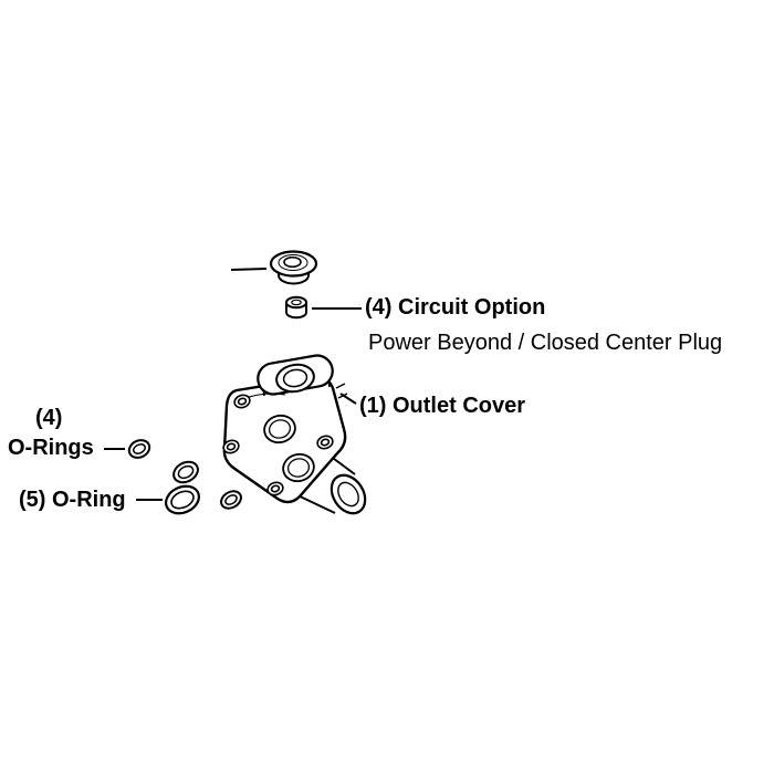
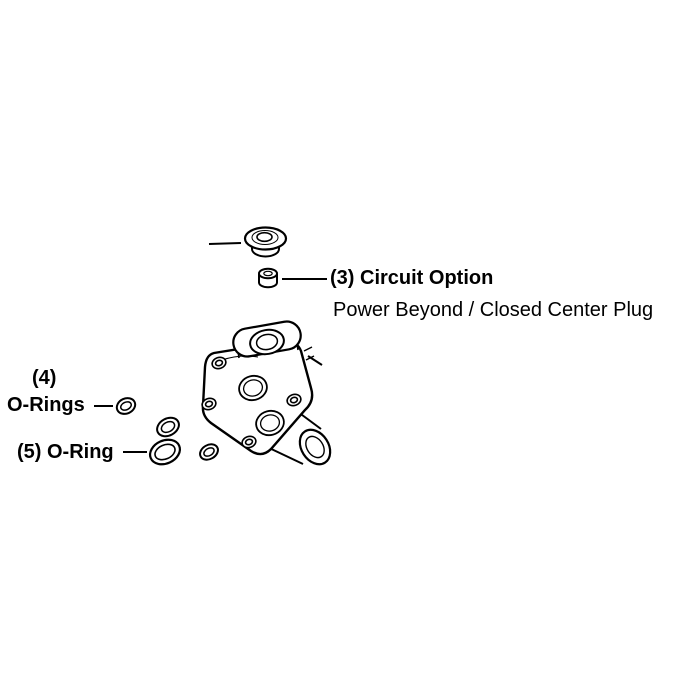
- (4) Circuit Option
+ (3) Circuit Option
  Power Beyond / Closed Center Plug
- (1) Outlet Cover
  (4)
  O-Rings
  (5) O-Ring
